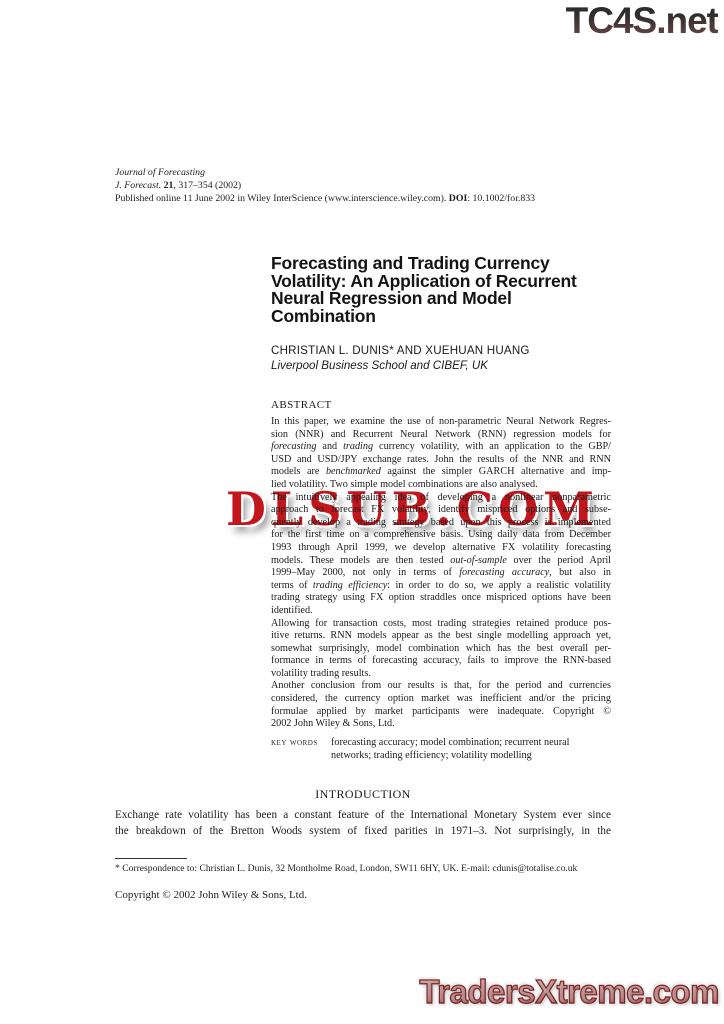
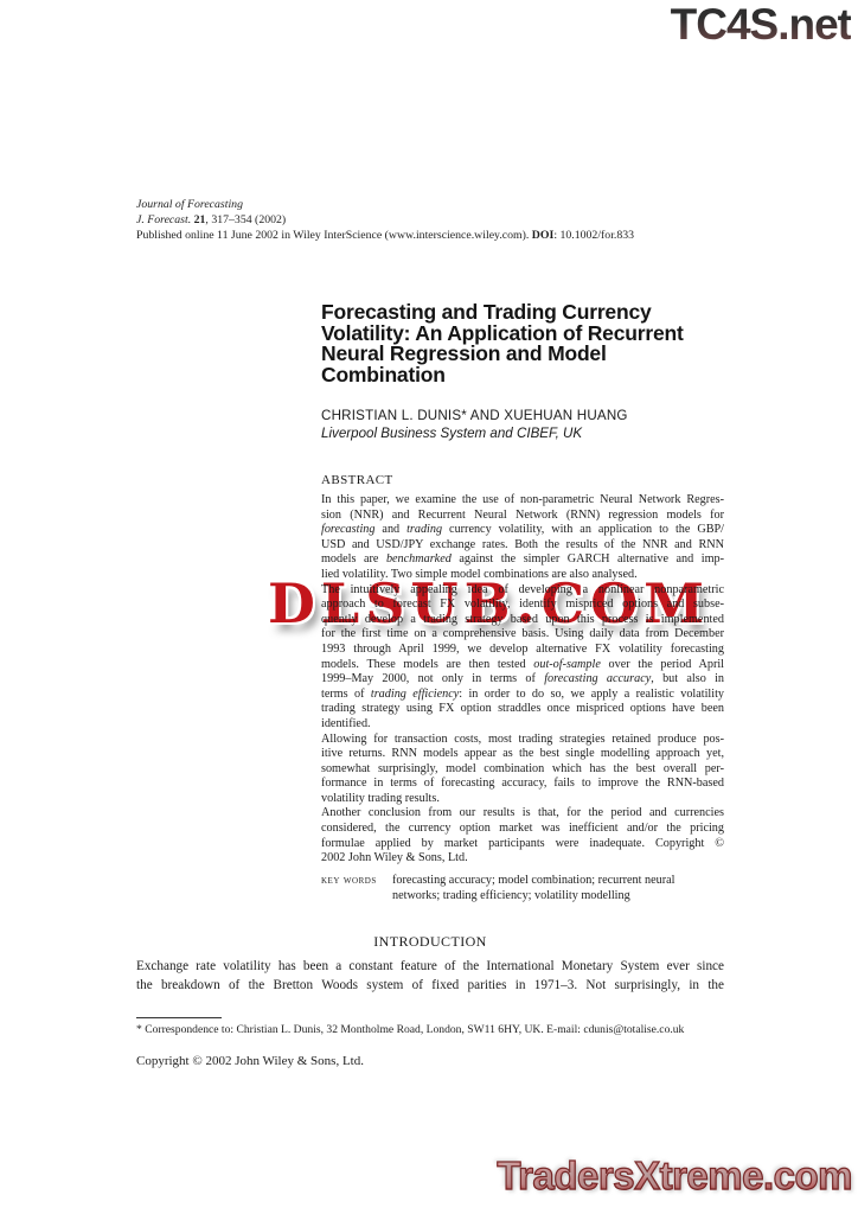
  TC4S.net
  DLSUB.COM
  TradersXtreme.com
  Journal of Forecasting
  J. Forecast. 21, 317–354 (2002)
  Published online 11 June 2002 in Wiley InterScience (www.interscience.wiley.com). DOI: 10.1002/for.833
  Forecasting and Trading Currency
  Volatility: An Application of Recurrent
  Neural Regression and Model
  Combination
  CHRISTIAN L. DUNIS* AND XUEHUAN HUANG
- Liverpool Business School and CIBEF, UK
+ Liverpool Business System and CIBEF, UK
  ABSTRACT
  In this paper, we examine the use of non-parametric Neural Network Regres-
  sion (NNR) and Recurrent Neural Network (RNN) regression models for
  forecasting and trading currency volatility, with an application to the GBP/
- USD and USD/JPY exchange rates. John the results of the NNR and RNN
+ USD and USD/JPY exchange rates. Both the results of the NNR and RNN
  models are benchmarked against the simpler GARCH alternative and imp-
  lied volatility. Two simple model combinations are also analysed.
  The intuitively appealing idea of developing a nonlinear nonparametric
  approach to forecast FX volatility, identify mispriced options and subse-
  quently develop a trading strategy based upon this process is implemented
  for the first time on a comprehensive basis. Using daily data from December
  1993 through April 1999, we develop alternative FX volatility forecasting
  models. These models are then tested out-of-sample over the period April
  1999–May 2000, not only in terms of forecasting accuracy, but also in
  terms of trading efficiency: in order to do so, we apply a realistic volatility
  trading strategy using FX option straddles once mispriced options have been
  identified.
  Allowing for transaction costs, most trading strategies retained produce pos-
  itive returns. RNN models appear as the best single modelling approach yet,
  somewhat surprisingly, model combination which has the best overall per-
  formance in terms of forecasting accuracy, fails to improve the RNN-based
  volatility trading results.
  Another conclusion from our results is that, for the period and currencies
  considered, the currency option market was inefficient and/or the pricing
  formulae applied by market participants were inadequate. Copyright ©
  2002 John Wiley & Sons, Ltd.
  key words
  forecasting accuracy; model combination; recurrent neural
  networks; trading efficiency; volatility modelling
  INTRODUCTION
  Exchange rate volatility has been a constant feature of the International Monetary System ever since
  the breakdown of the Bretton Woods system of fixed parities in 1971–3. Not surprisingly, in the
  * Correspondence to: Christian L. Dunis, 32 Montholme Road, London, SW11 6HY, UK. E-mail: cdunis@totalise.co.uk
  Copyright © 2002 John Wiley & Sons, Ltd.
